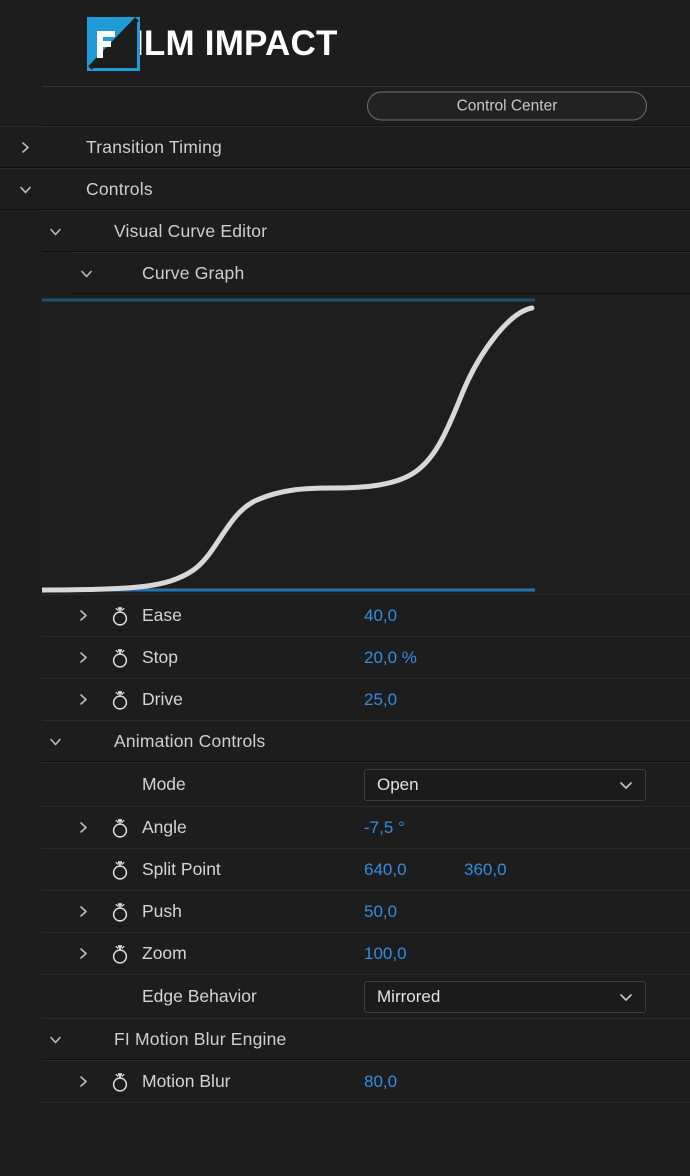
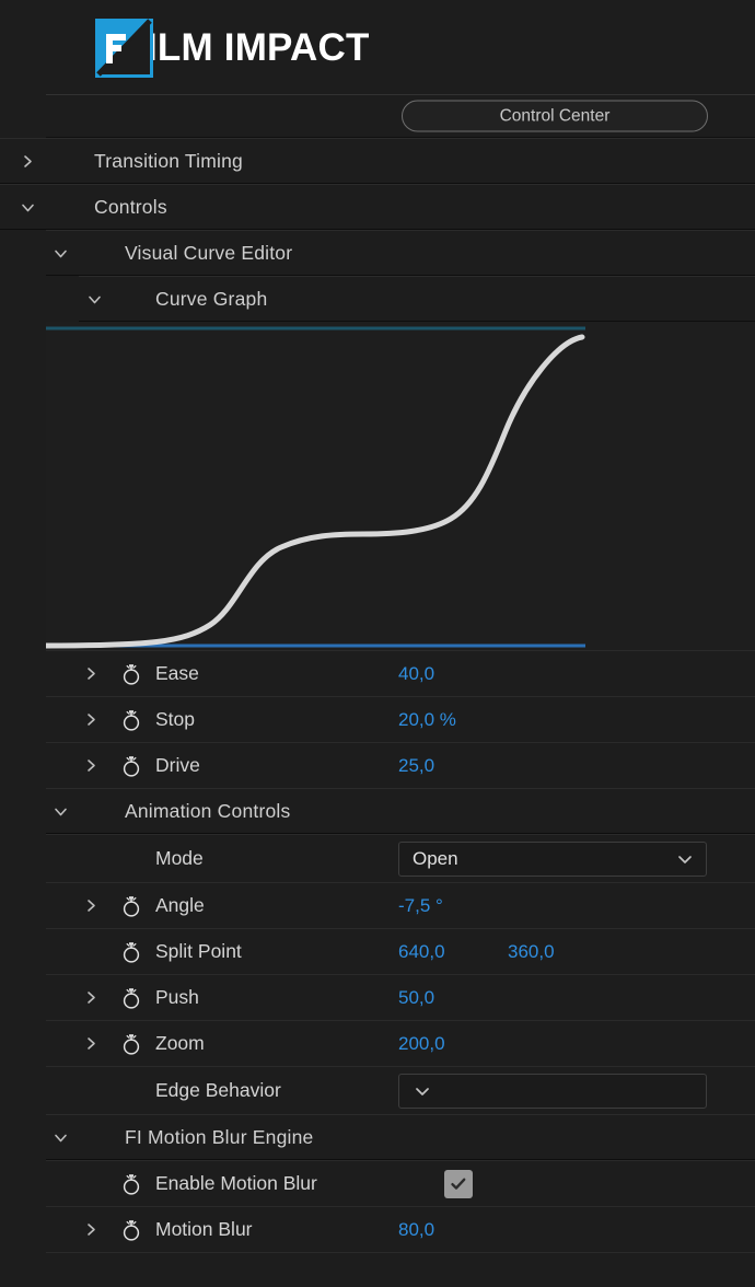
  LM IMPACT
  Control Center
  Transition Timing
  Controls
  Visual Curve Editor
  Curve Graph
  Ease
  40,0
  Stop
  20,0 %
  Drive
  25,0
  Animation Controls
  Mode
  Open
  Angle
  -7,5 °
  Split Point
  640,0
  360,0
  Push
  50,0
  Zoom
- 100,0
+ 200,0
  Edge Behavior
- Mirrored
  FI Motion Blur Engine
+ Enable Motion Blur
  Motion Blur
  80,0
